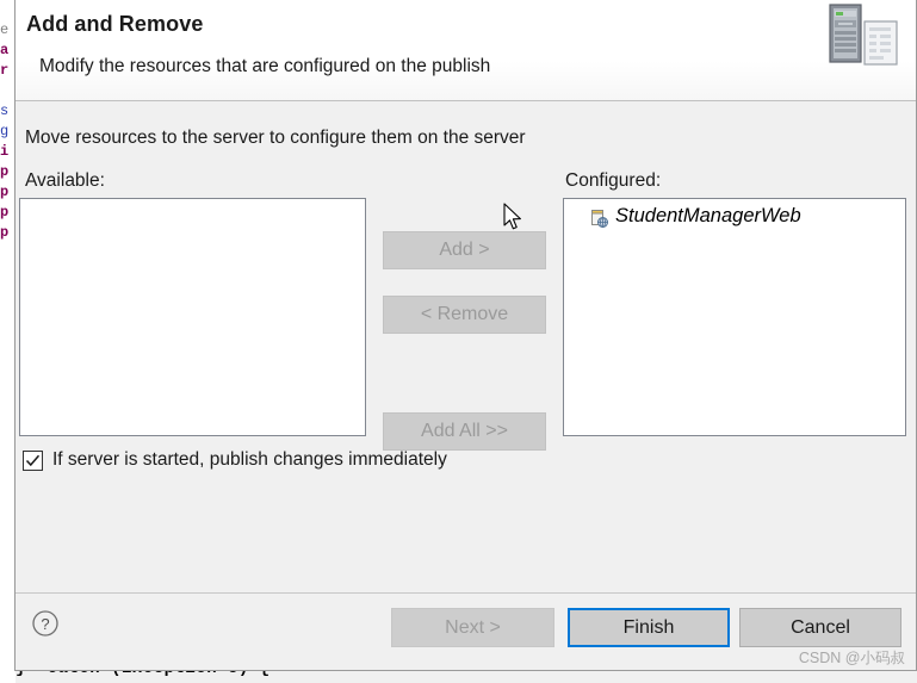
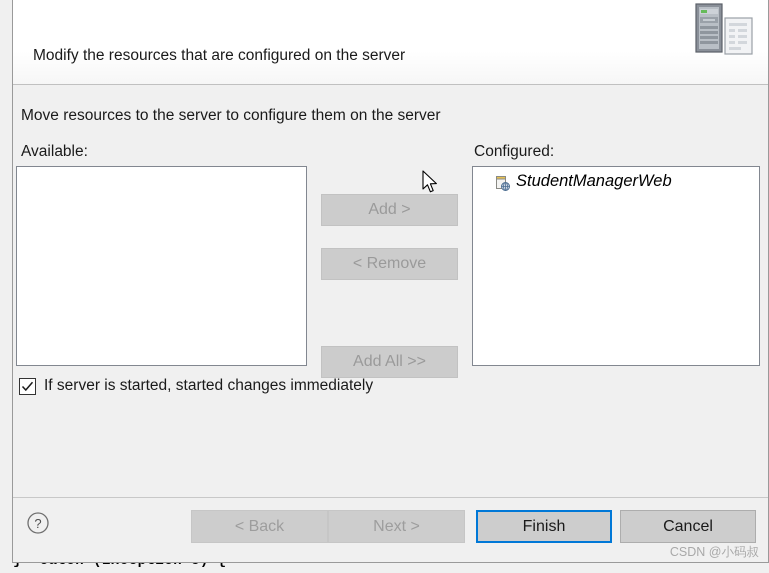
- e a r s g i p p p p
- Add and Remove
- Modify the resources that are configured on the publish
+ Modify the resources that are configured on the server
  Move resources to the server to configure them on the server
  Available:
  Configured:
  StudentManagerWeb
  Add >
  < Remove
  Add All >>
- If server is started, publish changes immediately
+ If server is started, started changes immediately
  ?
+ < Back
  Next >
  Finish
  Cancel
  CSDN @小码叔
